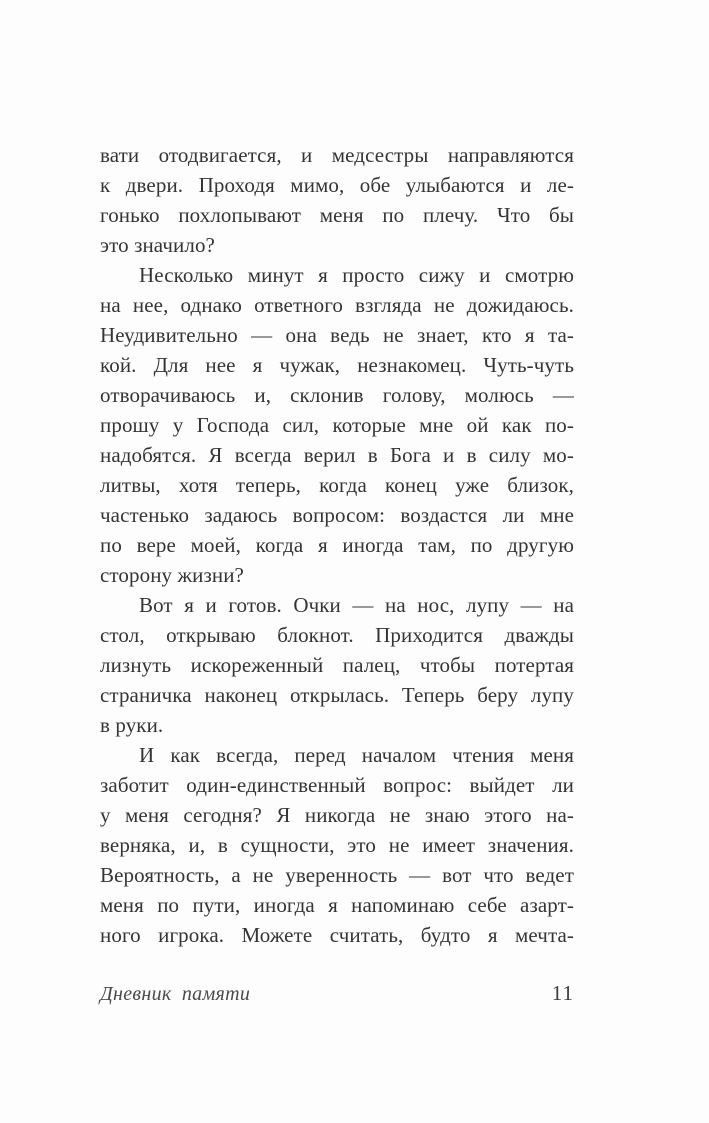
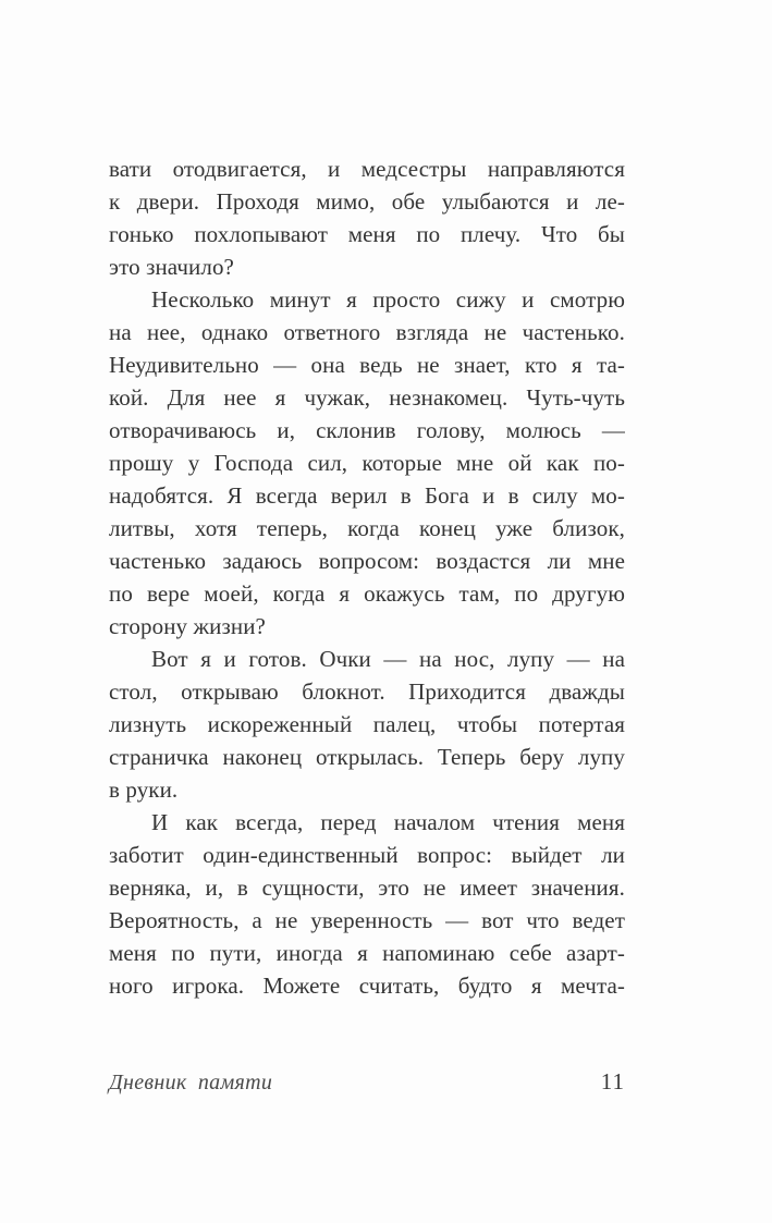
  вати отодвигается, и медсестры направляются
  к двери. Проходя мимо, обе улыбаются и ле-
  гонько похлопывают меня по плечу. Что бы
  это значило?
  Несколько минут я просто сижу и смотрю
- на нее, однако ответного взгляда не дожидаюсь.
+ на нее, однако ответного взгляда не частенько.
  Неудивительно — она ведь не знает, кто я та-
  кой. Для нее я чужак, незнакомец. Чуть-чуть
  отворачиваюсь и, склонив голову, молюсь —
  прошу у Господа сил, которые мне ой как по-
  надобятся. Я всегда верил в Бога и в силу мо-
  литвы, хотя теперь, когда конец уже близок,
  частенько задаюсь вопросом: воздастся ли мне
- по вере моей, когда я иногда там, по другую
+ по вере моей, когда я окажусь там, по другую
  сторону жизни?
  Вот я и готов. Очки — на нос, лупу — на
  стол, открываю блокнот. Приходится дважды
  лизнуть искореженный палец, чтобы потертая
  страничка наконец открылась. Теперь беру лупу
  в руки.
  И как всегда, перед началом чтения меня
  заботит один-единственный вопрос: выйдет ли
- у меня сегодня? Я никогда не знаю этого на-
  верняка, и, в сущности, это не имеет значения.
  Вероятность, а не уверенность — вот что ведет
  меня по пути, иногда я напоминаю себе азарт-
  ного игрока. Можете считать, будто я мечта-
  Дневник памяти
  11
